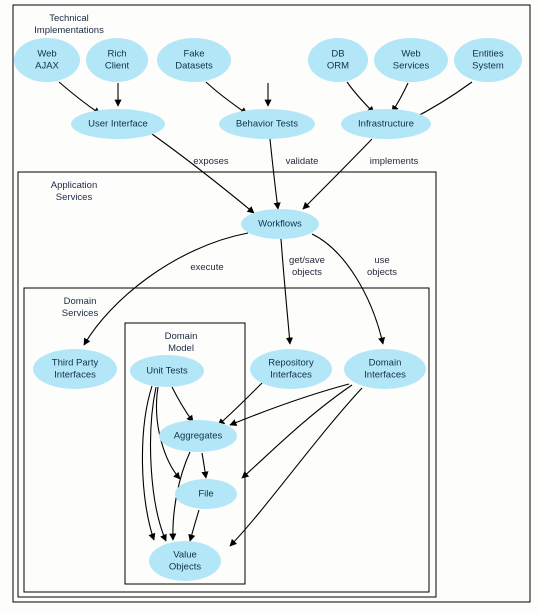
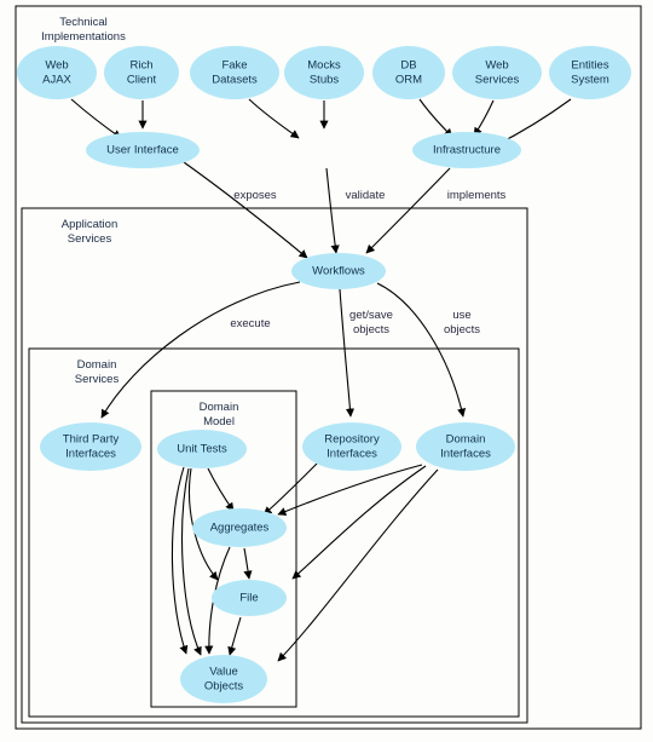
  Technical
  Implementations
  Application
  Services
  Domain
  Services
  Domain
  Model
  exposes
  validate
  implements
  execute
  get/save
  objects
  use
  objects
  Web
  AJAX
  Rich
  Client
  Fake
  Datasets
+ Mocks
+ Stubs
  DB
  ORM
  Web
  Services
  Entities
  System
  User Interface
- Behavior Tests
  Infrastructure
  Workflows
  Third Party
  Interfaces
  Unit Tests
  Repository
  Interfaces
  Domain
  Interfaces
  Aggregates
  File
  Value
  Objects
